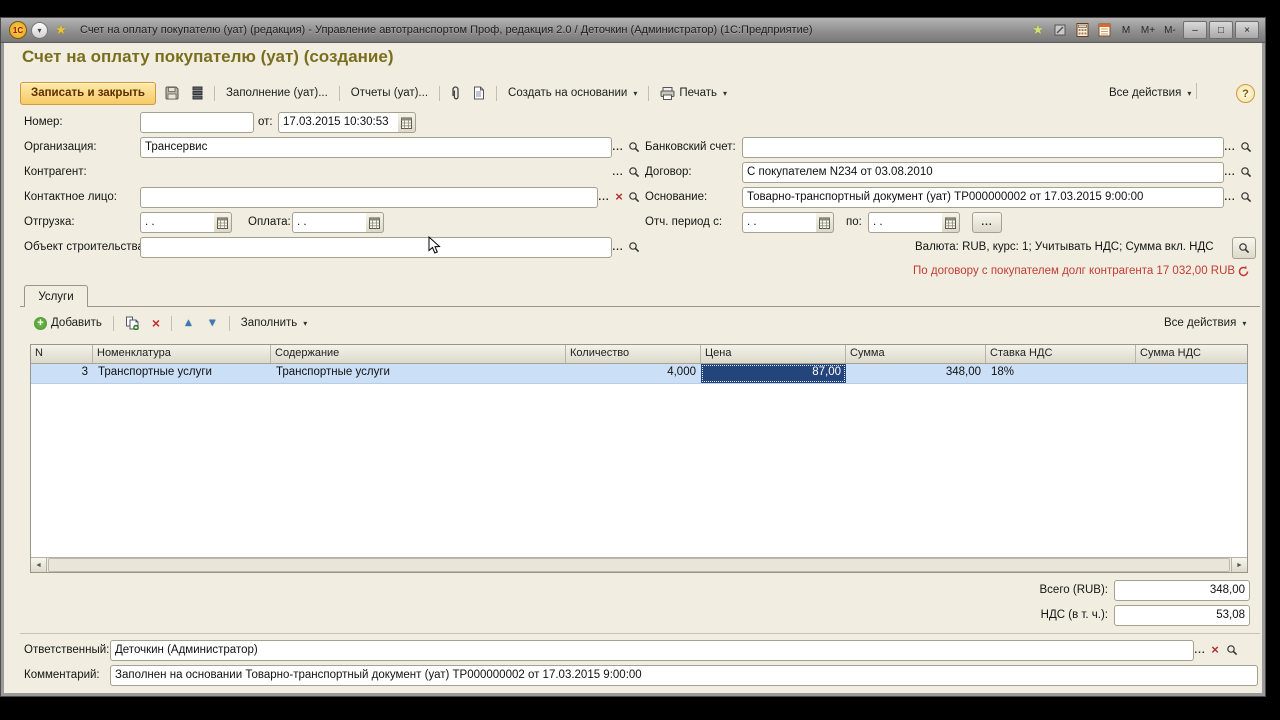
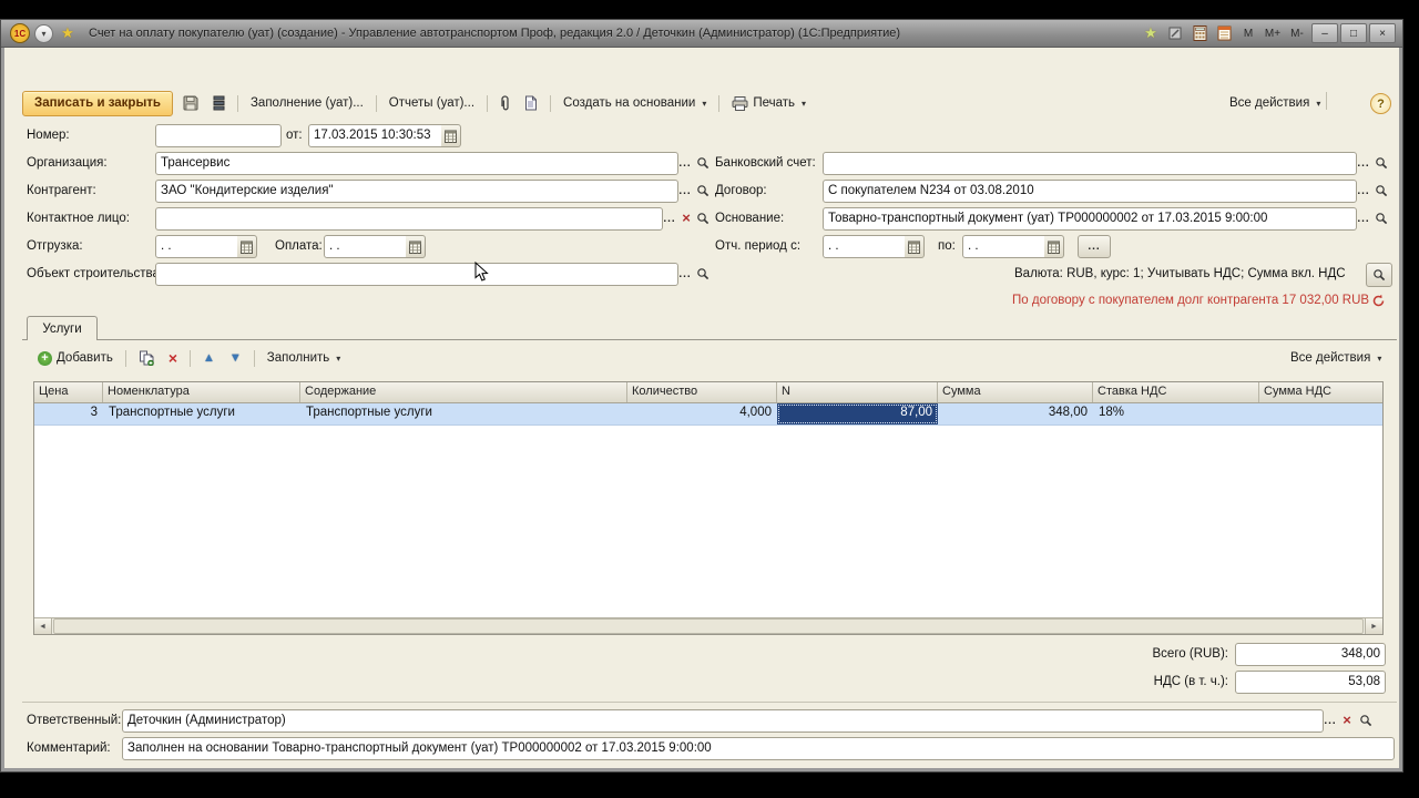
  1С
  ▾
  ★
- Счет на оплату покупателю (уат) (редакция) - Управление автотранспортом Проф, редакция 2.0 / Деточкин (Администратор) (1С:Предприятие)
+ Счет на оплату покупателю (уат) (создание) - Управление автотранспортом Проф, редакция 2.0 / Деточкин (Администратор) (1С:Предприятие)
  ★
  М
  М+
  М-
  –
  □
  ×
- Счет на оплату покупателю (уат) (создание)
  Записать и закрыть
  Заполнение (уат)...
  Отчеты (уат)...
  Создать на основании
  ▾
  Печать
  ▾
  Все действия
  ▾
  ?
  Номер:
  от:
  17.03.2015 10:30:53
  Организация:
  Трансервис
  ...
  Контрагент:
+ ЗАО "Кондитерские изделия"
  ...
  Контактное лицо:
  ...
  ×
  Отгрузка:
  . .
  Оплата:
  . .
  Объект строительств
  ...
  Банковский счет:
  ...
  Договор:
  С покупателем N234 от 03.08.2010
  ...
  Основание:
  Товарно-транспортный документ (уат) ТР000000002 от 17.03.2015 9:00:00
  ...
  Отч. период с:
  . .
  по:
  . .
  ...
  Валюта: RUB, курс: 1; Учитывать НДС; Сумма вкл. НДС
  По договору с покупателем долг контрагента 17 032,00 RUB
  Услуги
  +
  Добавить
  ×
  ▲
  ▼
  Заполнить
  ▾
  Все действия
  ▾
- N
+ Цена
  Номенклатура
  Содержание
  Количество
- Цена
+ N
  Сумма
  Ставка НДС
  Сумма НДС
  3
  Транспортные услуги
  Транспортные услуги
  4,000
  87,00
  348,00
  18%
  Всего (RUB):
  348,00
  НДС (в т. ч.):
  53,08
  Ответственный:
  Деточкин (Администратор)
  ...
  ×
  Комментарий:
  Заполнен на основании Товарно-транспортный документ (уат) ТР000000002 от 17.03.2015 9:00:00
